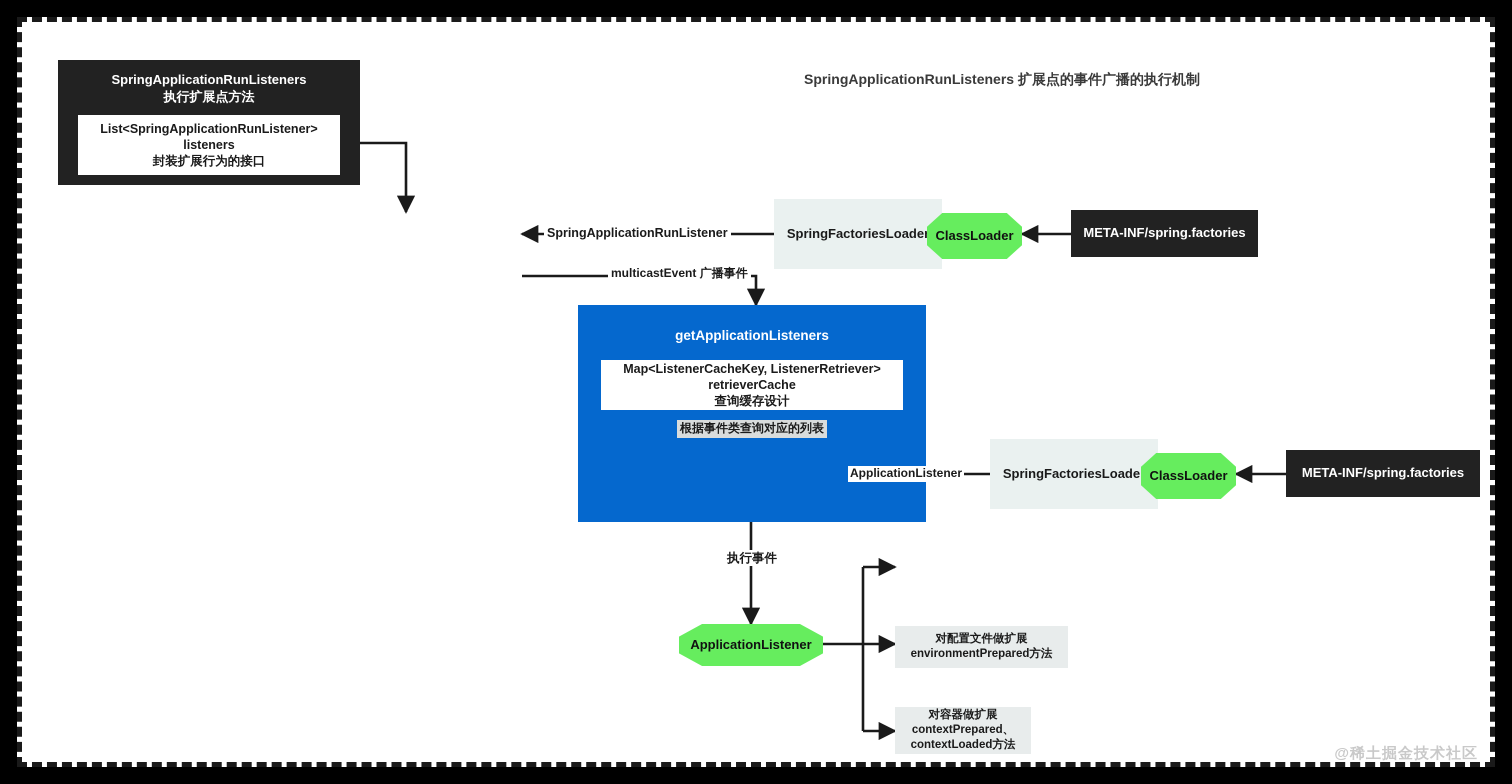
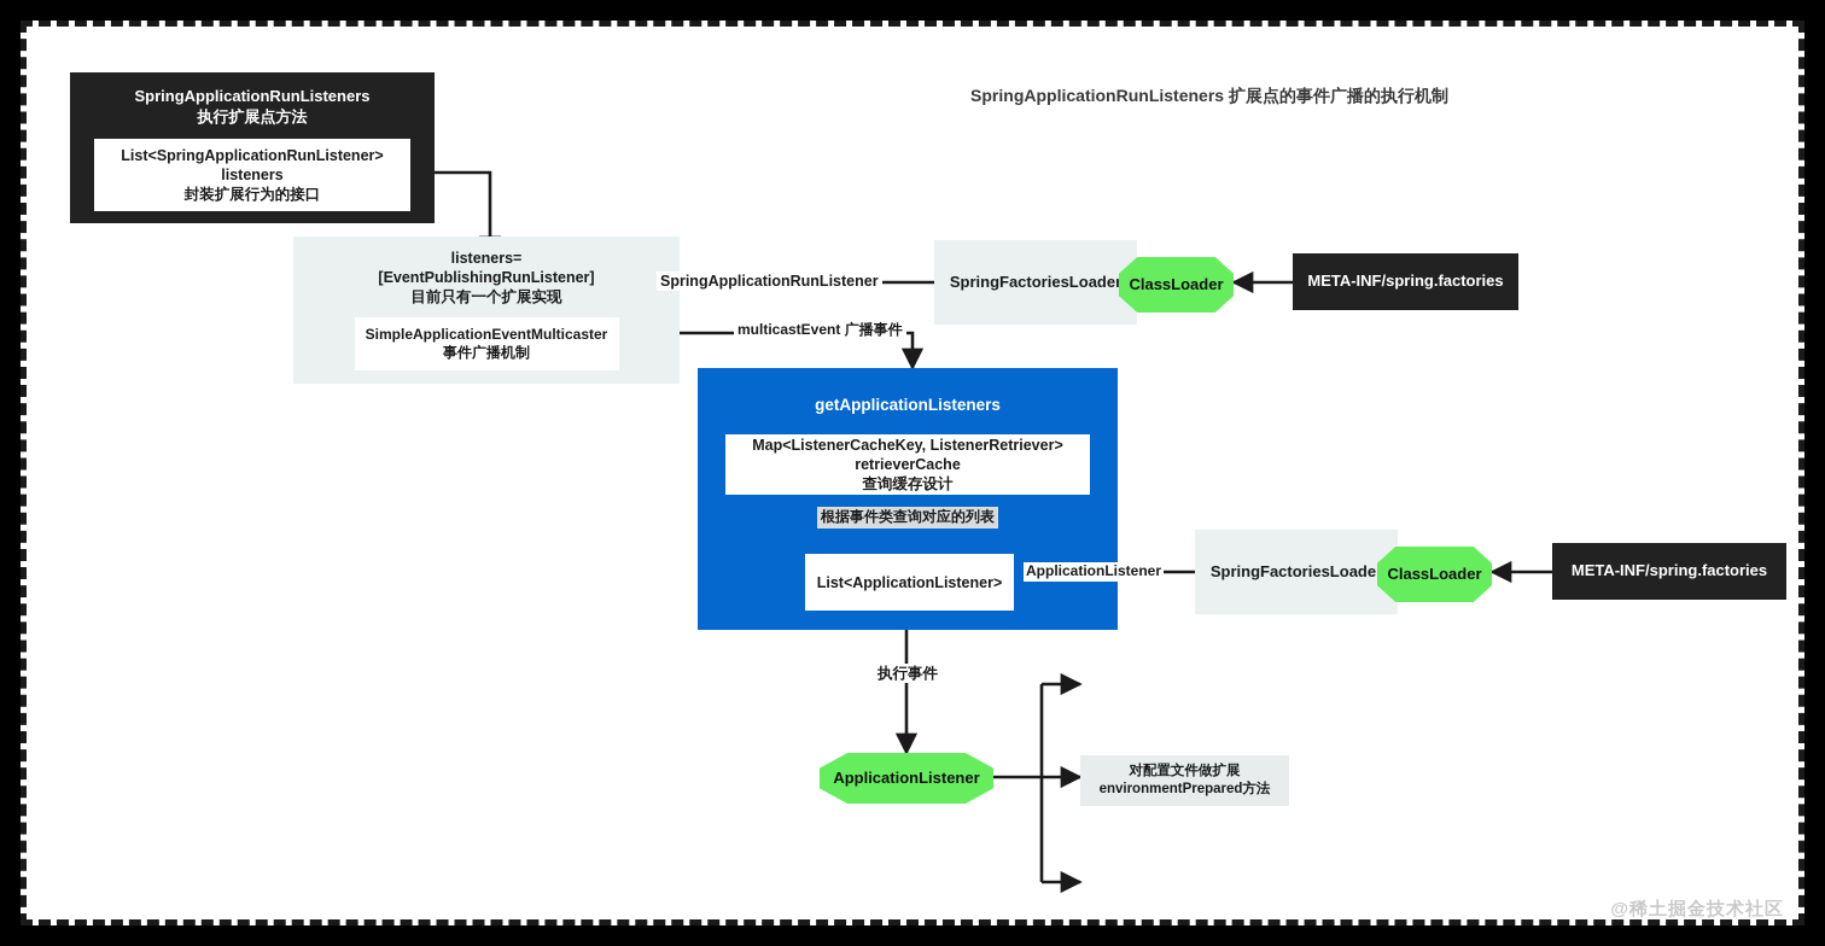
  SpringApplicationRunListeners 扩展点的事件广播的执行机制
  SpringApplicationRunListeners
  执行扩展点方法
  List<SpringApplicationRunListener>
  listeners
  封装扩展行为的接口
+ listeners=
+ [EventPublishingRunListener]
+ 目前只有一个扩展实现
+ SimpleApplicationEventMulticaster
+ 事件广播机制
  SpringFactoriesLoader
  ClassLoader
  META-INF/spring.factories
  getApplicationListeners
  Map<ListenerCacheKey, ListenerRetriever>
  retrieverCache
  查询缓存设计
+ List<ApplicationListener>
  SpringFactoriesLoade
  ClassLoader
  META-INF/spring.factories
  ApplicationListener
  对配置文件做扩展
  environmentPrepared方法
- 对容器做扩展
- contextPrepared、
- contextLoaded方法
  SpringApplicationRunListener
  multicastEvent 广播事件
  根据事件类查询对应的列表
  ApplicationListener
  执行事件
  @稀土掘金技术社区
